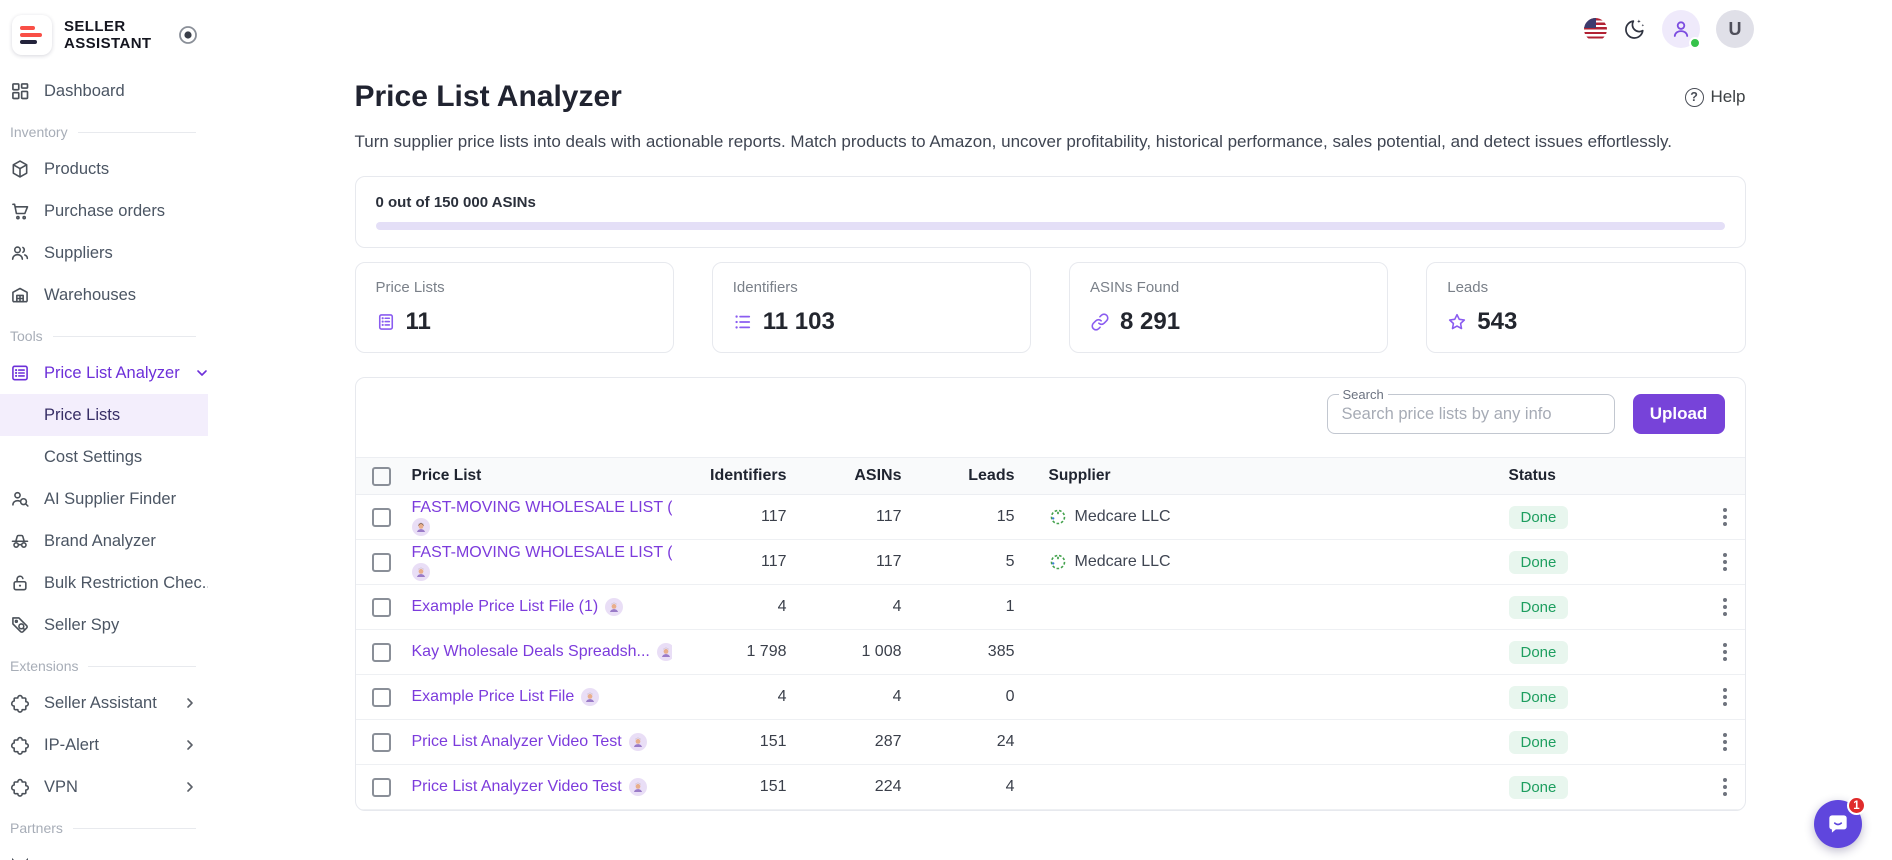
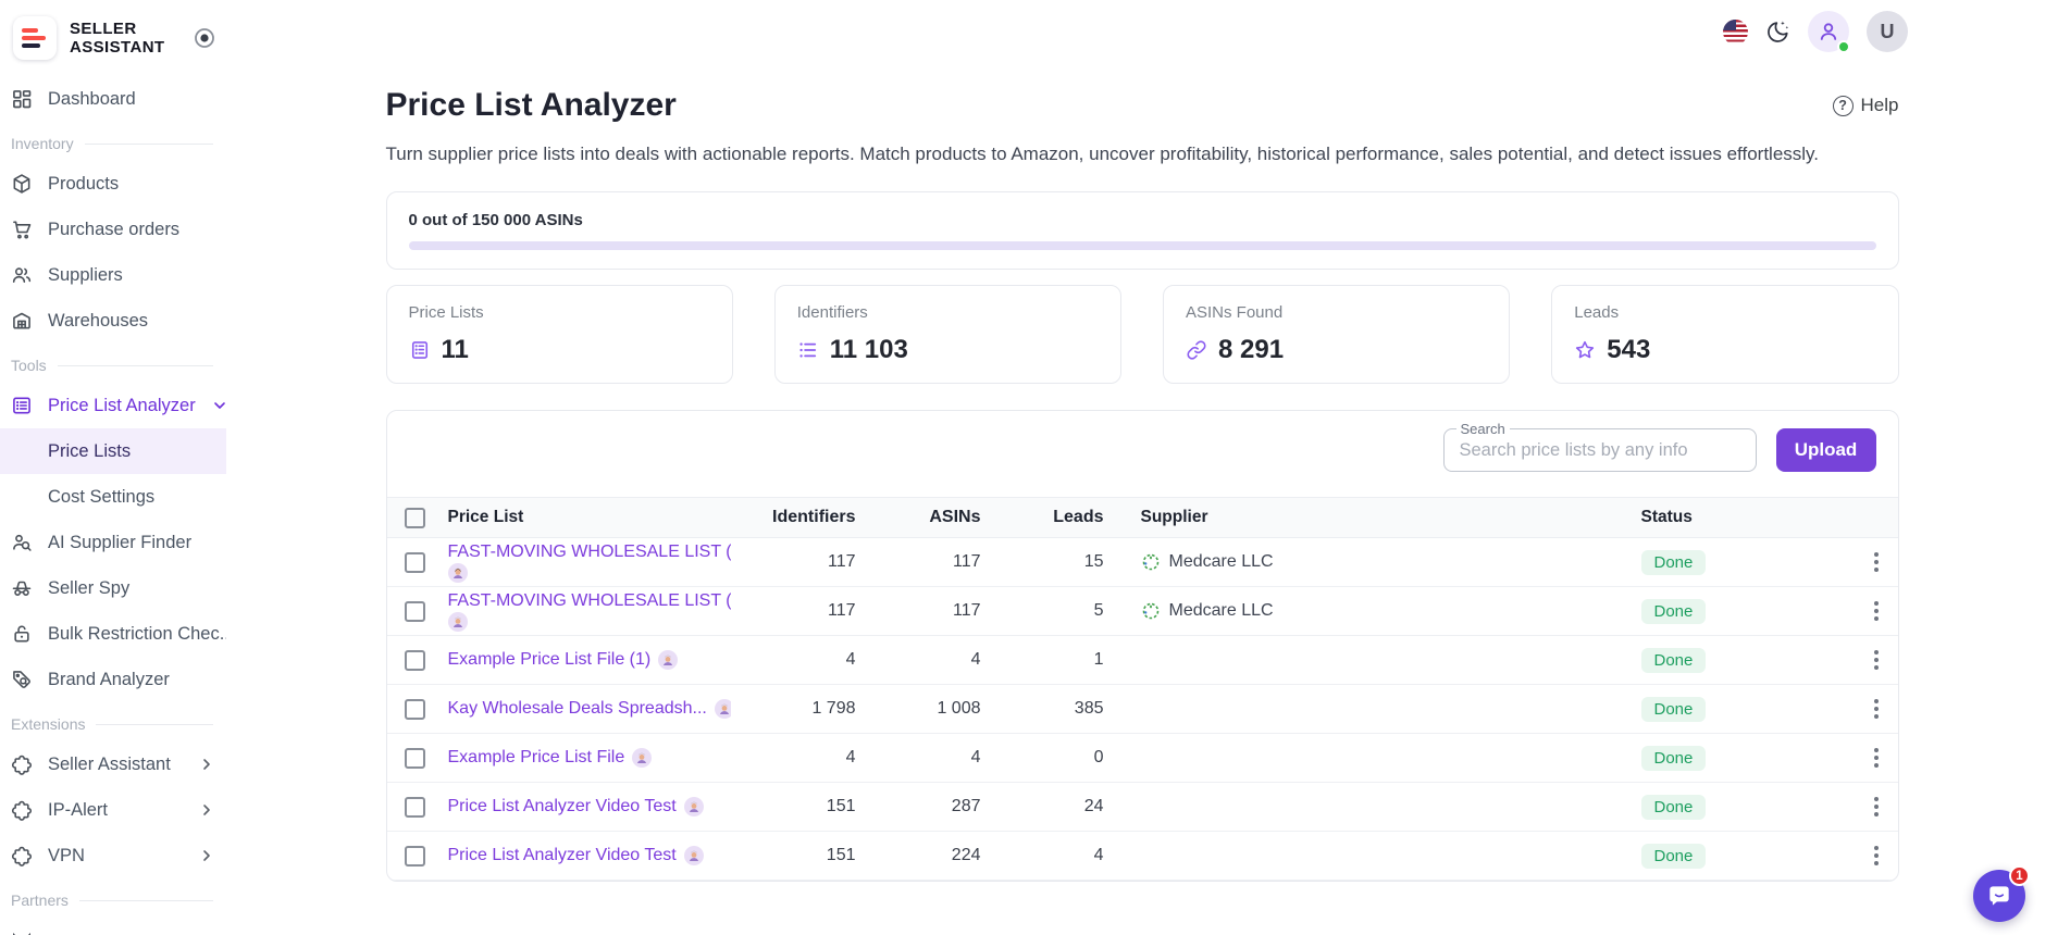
  SELLER
  ASSISTANT
  Dashboard
  Inventory
  Products
  Purchase orders
  Suppliers
  Warehouses
  Tools
  Price List Analyzer
  Price Lists
  Cost Settings
  AI Supplier Finder
- Brand Analyzer
+ Seller Spy
  Bulk Restriction Chec.
- Seller Spy
+ Brand Analyzer
  Extensions
  Seller Assistant
  IP-Alert
  VPN
  Partners
  U
  Price List Analyzer
  ?
  Help
  Turn supplier price lists into deals with actionable reports. Match products to Amazon, uncover profitability, historical performance, sales potential, and detect issues effortlessly.
  0 out of 150 000 ASINs
  Price Lists
  11
  Identifiers
  11 103
  ASINs Found
  8 291
  Leads
  543
  Search
  Search price lists by any info
  Upload
  Price List
  Identifiers
  ASINs
  Leads
  Supplier
  Status
  FAST-MOVING WHOLESALE LIST (
  117
  117
  15
  Medcare LLC
  Done
  FAST-MOVING WHOLESALE LIST (
  117
  117
  5
  Medcare LLC
  Done
  Example Price List File (1)
  4
  4
  1
  Done
  Kay Wholesale Deals Spreadsh...
  1 798
  1 008
  385
  Done
  Example Price List File
  4
  4
  0
  Done
  Price List Analyzer Video Test
  151
  287
  24
  Done
  Price List Analyzer Video Test
  151
  224
  4
  Done
  1
